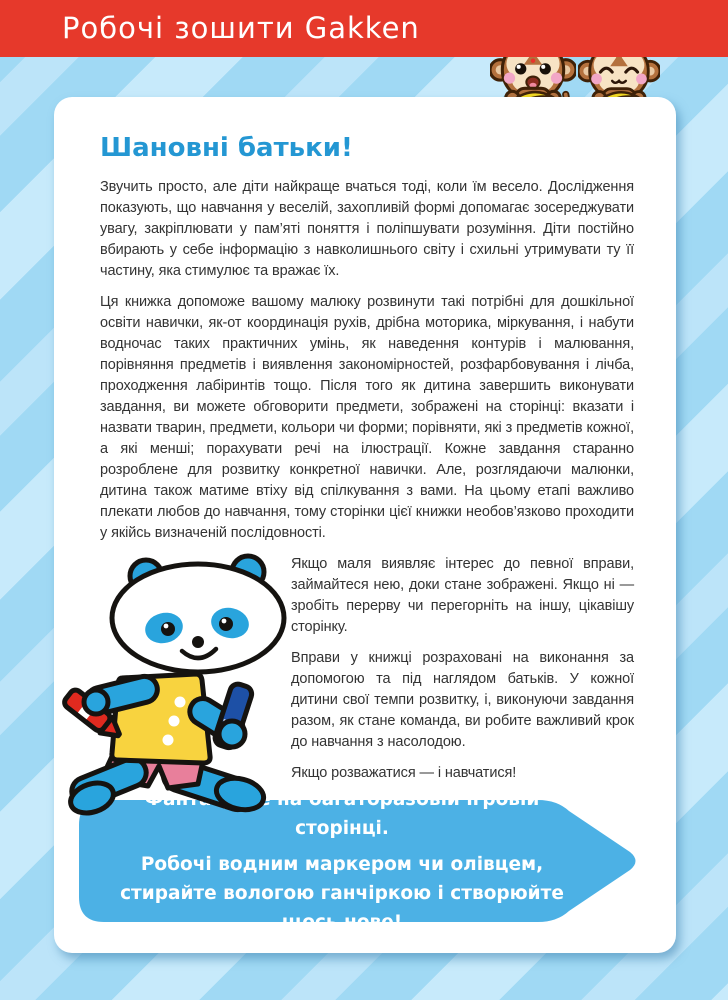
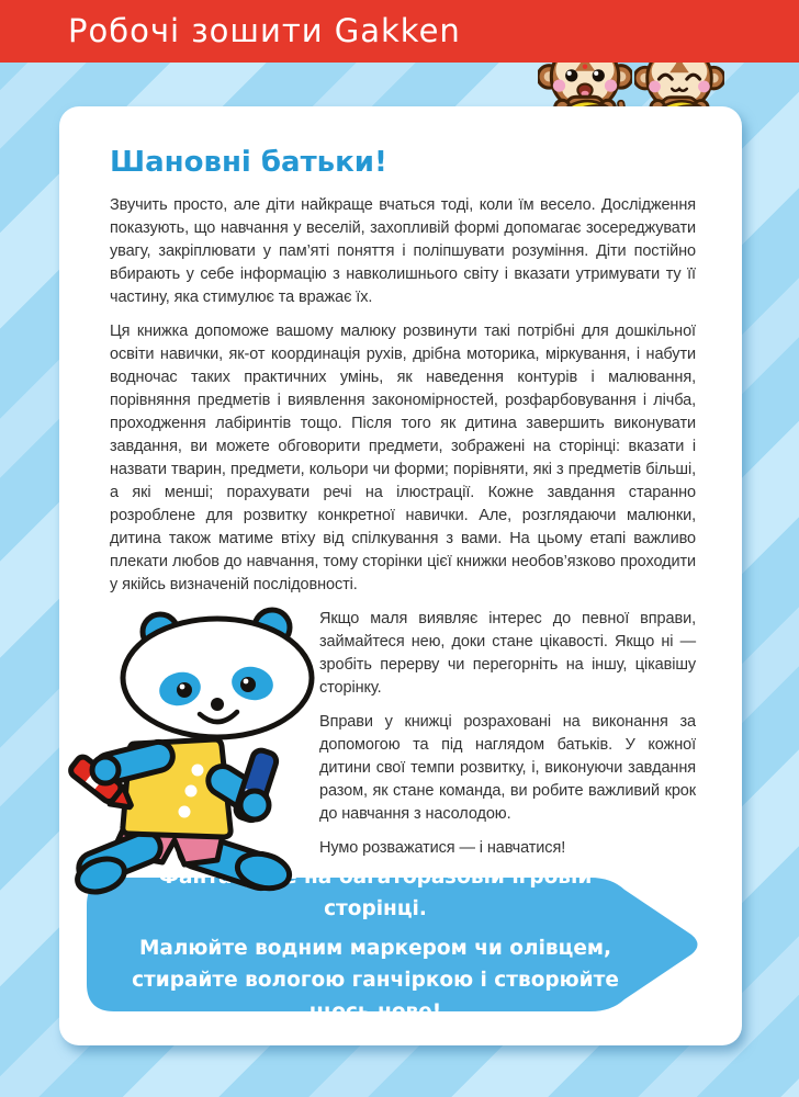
  Робочі зошити Gakken
  Шановні батьки!
- Звучить просто, але діти найкраще вчаться тоді, коли їм весело. Дослідження показують, що навчання у веселій, захопливій формі допомагає зосереджувати увагу, закріплювати у пам’яті поняття і поліпшувати розуміння. Діти постійно вбирають у себе інформацію з навколишнього світу і схильні утримувати ту її частину, яка стимулює та вражає їх.
+ Звучить просто, але діти найкраще вчаться тоді, коли їм весело. Дослідження показують, що навчання у веселій, захопливій формі допомагає зосереджувати увагу, закріплювати у пам’яті поняття і поліпшувати розуміння. Діти постійно вбирають у себе інформацію з навколишнього світу і вказати утримувати ту її частину, яка стимулює та вражає їх.
- Ця книжка допоможе вашому малюку розвинути такі потрібні для дошкільної освіти навички, як-от координація рухів, дрібна моторика, міркування, і набути водночас таких практичних умінь, як наведення контурів і малювання, порівняння предметів і виявлення закономірностей, розфарбовування і лічба, проходження лабіринтів тощо. Після того як дитина завершить виконувати завдання, ви можете обговорити предмети, зображені на сторінці: вказати і назвати тварин, предмети, кольори чи форми; порівняти, які з предметів кожної, а які менші; порахувати речі на ілюстрації. Кожне завдання старанно розроблене для розвитку конкретної навички. Але, розглядаючи малюнки, дитина також матиме втіху від спілкування з вами. На цьому етапі важливо плекати любов до навчання, тому сторінки цієї книжки необов’язково проходити у якійсь визначеній послідовності.
+ Ця книжка допоможе вашому малюку розвинути такі потрібні для дошкільної освіти навички, як-от координація рухів, дрібна моторика, міркування, і набути водночас таких практичних умінь, як наведення контурів і малювання, порівняння предметів і виявлення закономірностей, розфарбовування і лічба, проходження лабіринтів тощо. Після того як дитина завершить виконувати завдання, ви можете обговорити предмети, зображені на сторінці: вказати і назвати тварин, предмети, кольори чи форми; порівняти, які з предметів більші, а які менші; порахувати речі на ілюстрації. Кожне завдання старанно розроблене для розвитку конкретної навички. Але, розглядаючи малюнки, дитина також матиме втіху від спілкування з вами. На цьому етапі важливо плекати любов до навчання, тому сторінки цієї книжки необов’язково проходити у якійсь визначеній послідовності.
- Якщо маля виявляє інтерес до певної вправи, займайтеся нею, доки стане зображені. Якщо ні — зробіть перерву чи перегорніть на іншу, цікавішу сторінку.
+ Якщо маля виявляє інтерес до певної вправи, займайтеся нею, доки стане цікавості. Якщо ні — зробіть перерву чи перегорніть на іншу, цікавішу сторінку.
  Вправи у книжці розраховані на виконання за допомогою та під наглядом батьків. У кожної дитини свої темпи розвитку, і, виконуючи завдання разом, як стане команда, ви робите важливий крок до навчання з насолодою.
- Якщо розважатися — і навчатися!
+ Нумо розважатися — і навчатися!
  Фант на багаторазовій ігровій сторінці.
- Робочі водним маркером чи олівцем, стирайте вологою ганчіркою і створюйте щось нове!
+ Малюйте водним маркером чи олівцем, стирайте вологою ганчіркою і створюйте щось нове!
